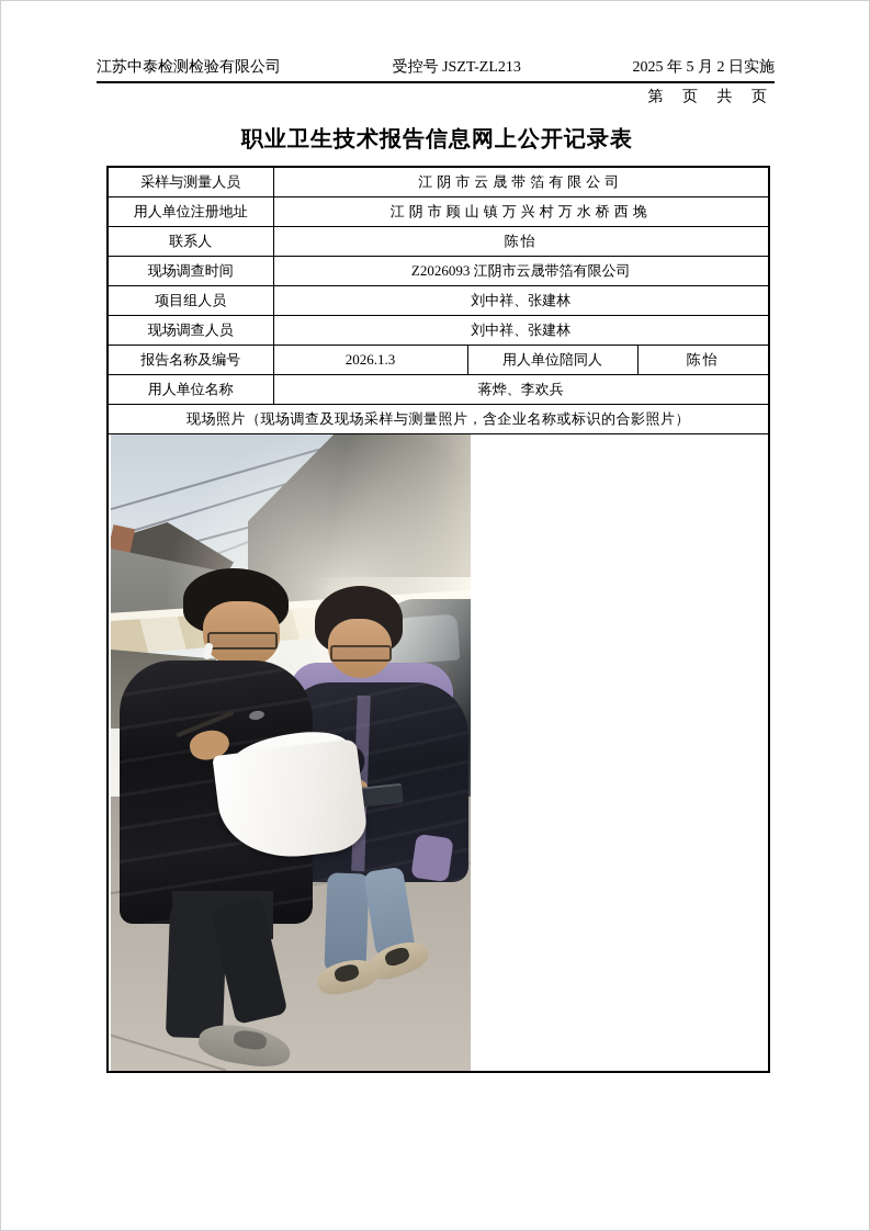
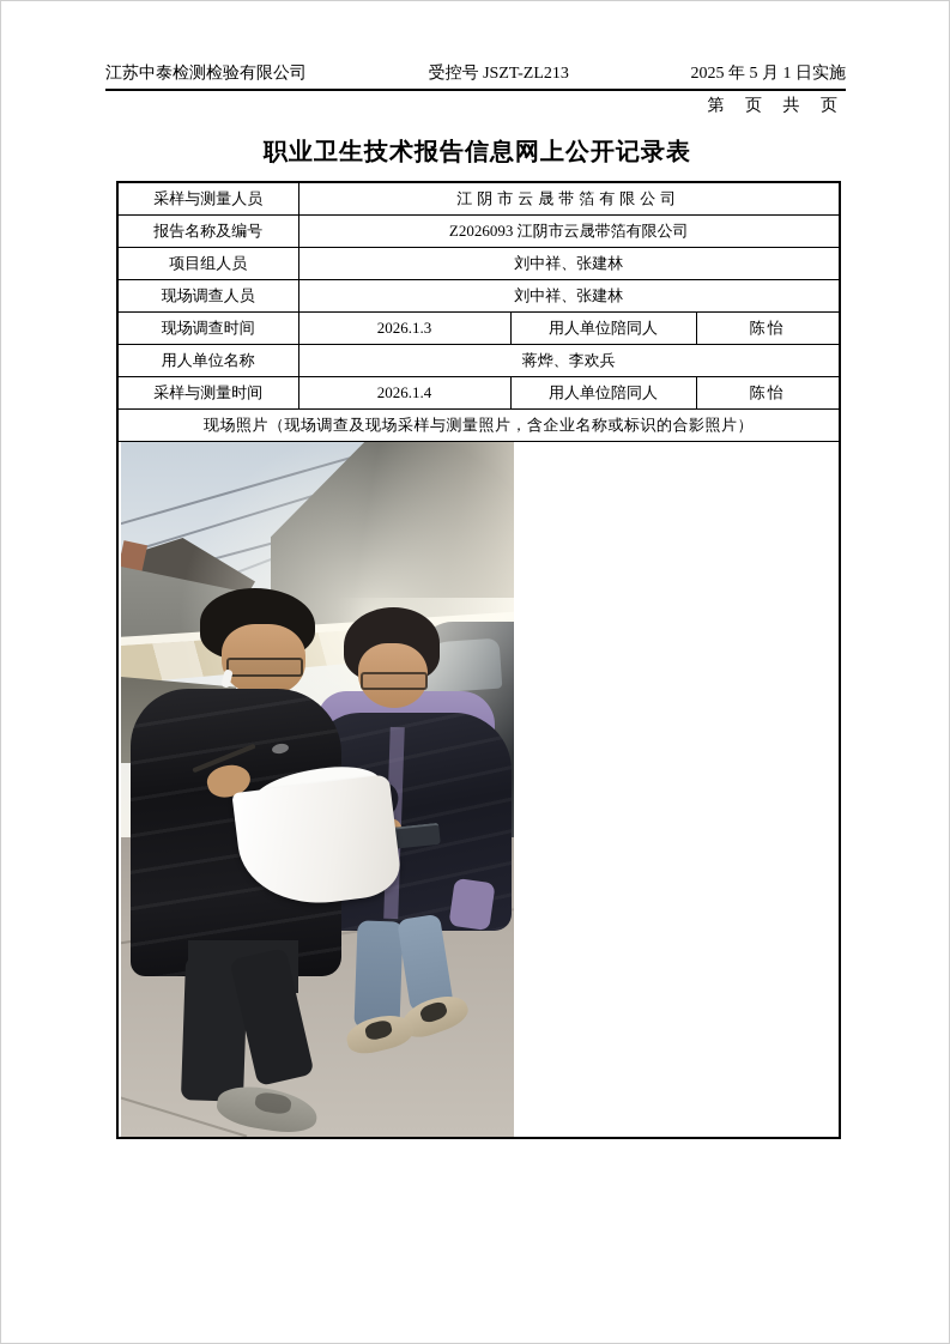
  江苏中泰检测检验有限公司
  受控号 JSZT-ZL213
- 2025 年 5 月 2 日实施
+ 2025 年 5 月 1 日实施
  第 页 共 页
  职业卫生技术报告信息网上公开记录表
  采样与测量人员	江阴市云晟带箔有限公司
- 用人单位注册地址	江阴市顾山镇万兴村万水桥西堍
- 联系人	陈怡
- 现场调查时间	Z2026093 江阴市云晟带箔有限公司
+ 报告名称及编号	Z2026093 江阴市云晟带箔有限公司
  项目组人员	刘中祥、张建林
  现场调查人员	刘中祥、张建林
- 报告名称及编号	2026.1.3	用人单位陪同人	陈怡
+ 现场调查时间	2026.1.3	用人单位陪同人	陈怡
  用人单位名称	蒋烨、李欢兵
+ 采样与测量时间	2026.1.4	用人单位陪同人	陈怡
  现场照片（现场调查及现场采样与测量照片，含企业名称或标识的合影照片）
